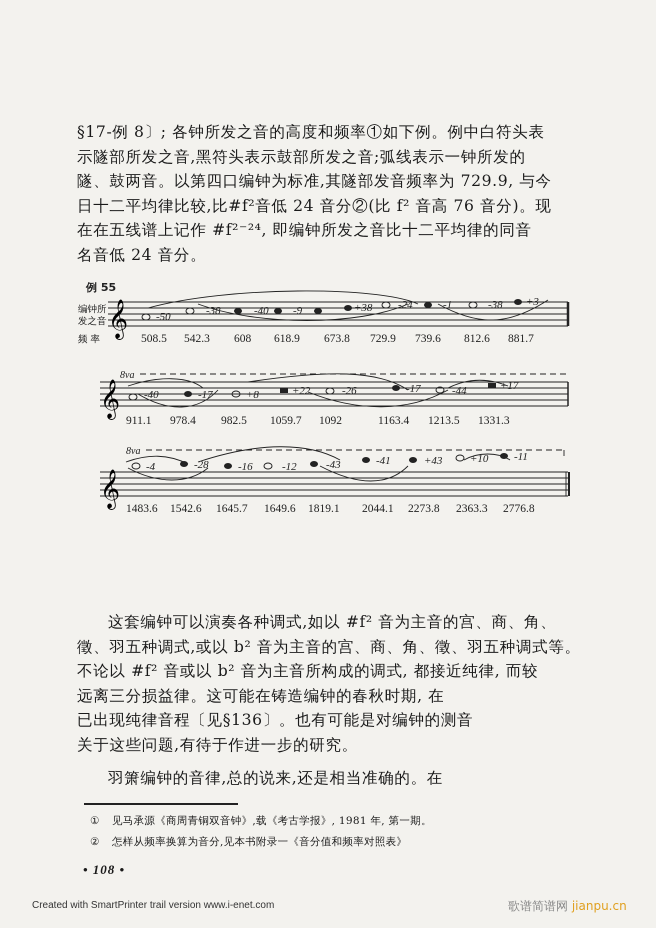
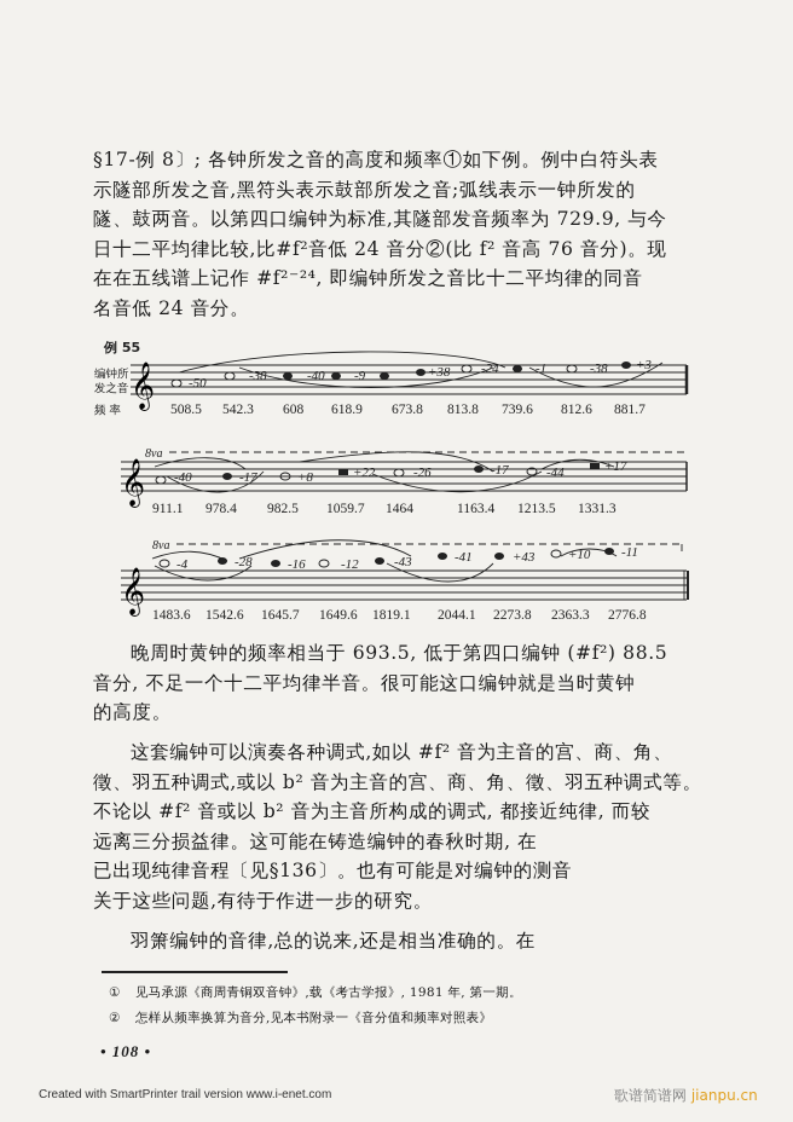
  §17-例 8〕; 各钟所发之音的高度和频率①如下例。例中白符头表
  示隧部所发之音,黑符头表示鼓部所发之音;弧线表示一钟所发的
  隧、鼓两音。以第四口编钟为标准,其隧部发音频率为 729.9, 与今
  日十二平均律比较,比#f²音低 24 音分②(比 f² 音高 76 音分)。现
  在在五线谱上记作 #f²⁻²⁴, 即编钟所发之音比十二平均律的同音
  名音低 24 音分。
  例 55
  编钟所
  发之音
  频 率
  𝄞
  -50
  -38
  -40
  -9
  +38
  -24
  -1
  -38
  +3
  508.5
  542.3
  608
  618.9
  673.8
- 729.9
+ 813.8
  739.6
  812.6
  881.7
  8va
  𝄞
  -40
  -17
  +8
  +22
  -26
  -17
  -44
  +17
  911.1
  978.4
  982.5
  1059.7
- 1092
+ 1464
  1163.4
  1213.5
  1331.3
  8va
  𝄞
  -4
  -28
  -16
  -12
  -43
  -41
  +43
  +10
  -11
  1483.6
  1542.6
  1645.7
  1649.6
  1819.1
  2044.1
  2273.8
  2363.3
  2776.8
+ 晚周时黄钟的频率相当于 693.5, 低于第四口编钟 (#f²) 88.5
+ 音分, 不足一个十二平均律半音。很可能这口编钟就是当时黄钟
+ 的高度。
  这套编钟可以演奏各种调式,如以 #f² 音为主音的宫、商、角、
  徵、羽五种调式,或以 b² 音为主音的宫、商、角、徵、羽五种调式等。
  不论以 #f² 音或以 b² 音为主音所构成的调式, 都接近纯律, 而较
  远离三分损益律。这可能在铸造编钟的春秋时期, 在
  已出现纯律音程〔见§136〕。也有可能是对编钟的测音
  关于这些问题,有待于作进一步的研究。
  羽箫编钟的音律,总的说来,还是相当准确的。在
  ① 见马承源《商周青铜双音钟》,载《考古学报》, 1981 年, 第一期。
  ② 怎样从频率换算为音分,见本书附录一《音分值和频率对照表》
  • 108 •
  Created with SmartPrinter trail version www.i-enet.com
  歌谱简谱网 jianpu.cn
